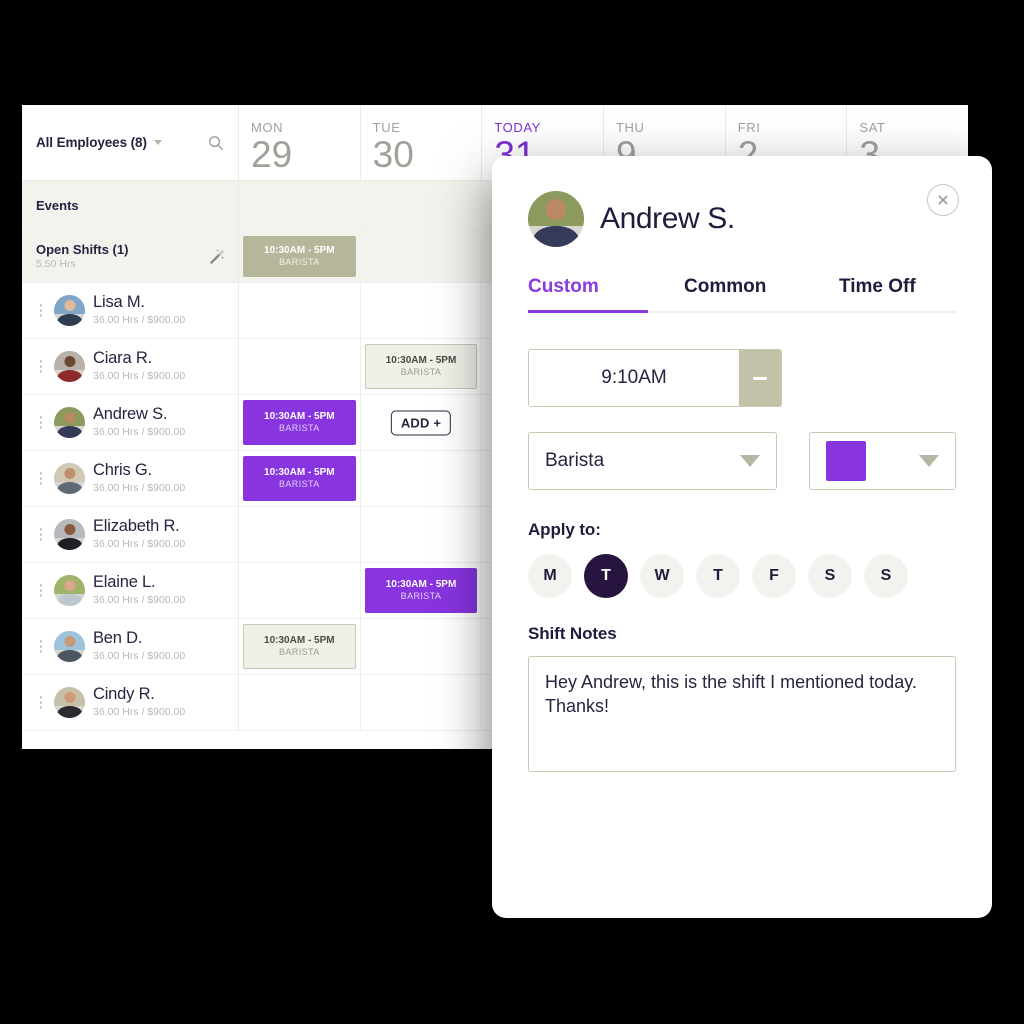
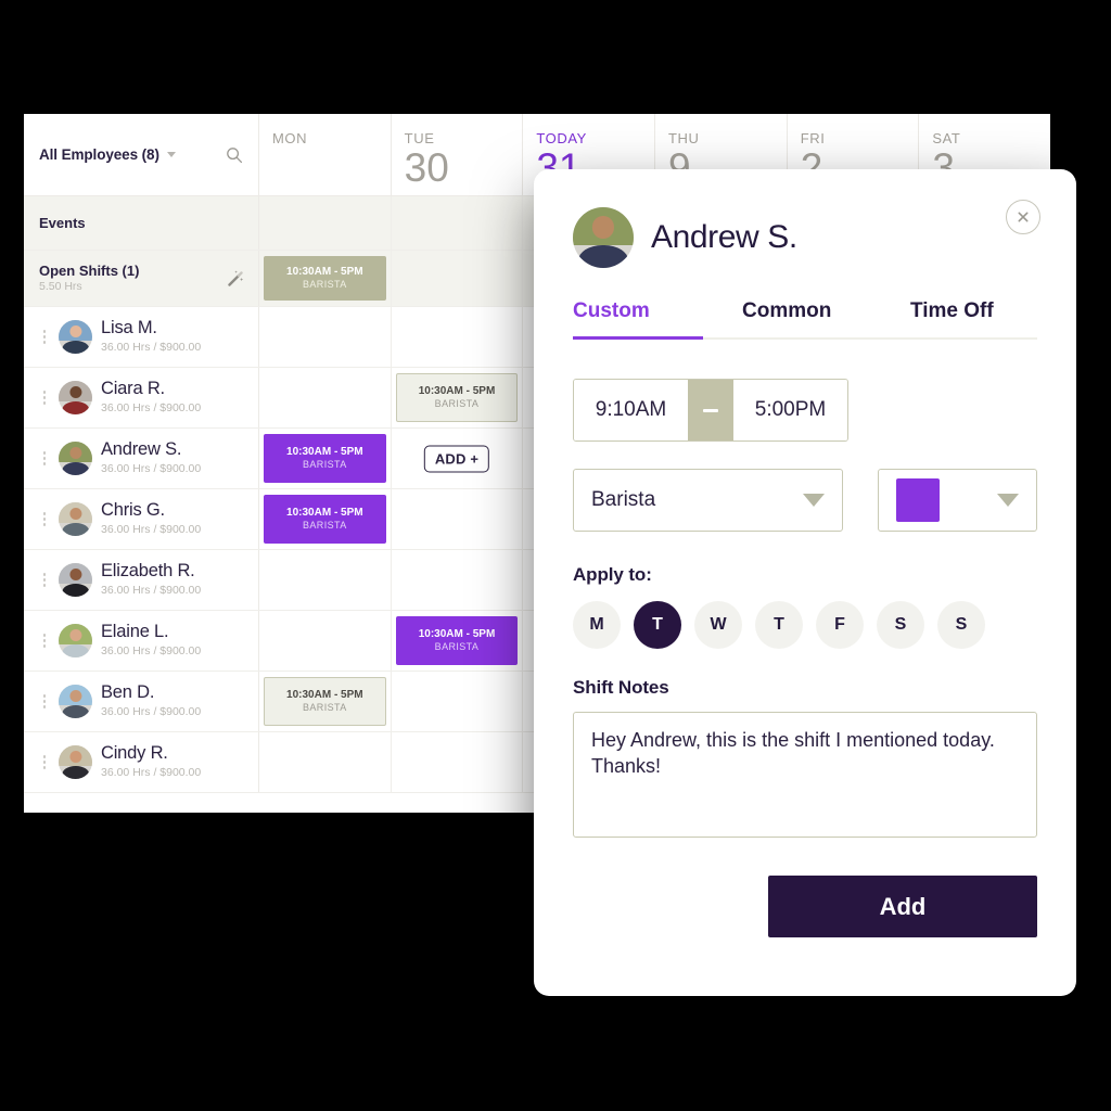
  All Employees (8)
  MON
- 29
  TUE
  30
  TODAY
  31
  THU
  9
  FRI
  2
  SAT
  3
  Events
  Open Shifts (1)
  5.50 Hrs
  10:30AM - 5PM
  BARISTA
  Lisa M.
  36.00 Hrs / $900.00
  Ciara R.
  36.00 Hrs / $900.00
  10:30AM - 5PM
  BARISTA
  Andrew S.
  36.00 Hrs / $900.00
  10:30AM - 5PM
  BARISTA
  ADD +
  Chris G.
  36.00 Hrs / $900.00
  10:30AM - 5PM
  BARISTA
  Elizabeth R.
  36.00 Hrs / $900.00
  Elaine L.
  36.00 Hrs / $900.00
  10:30AM - 5PM
  BARISTA
  Ben D.
  36.00 Hrs / $900.00
  10:30AM - 5PM
  BARISTA
  Cindy R.
  36.00 Hrs / $900.00
  Andrew S.
  Custom
  Common
  Time Off
  9:10AM
+ 5:00PM
  Barista
  Apply to:
  M
  T
  W
  T
  F
  S
  S
  Shift Notes
+ Add
